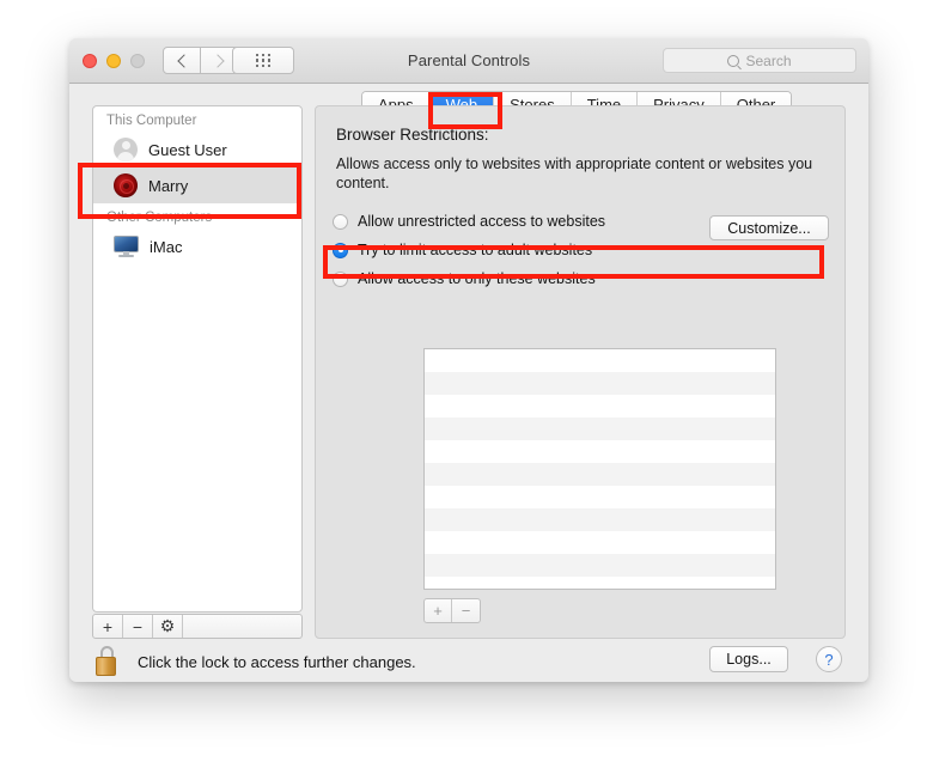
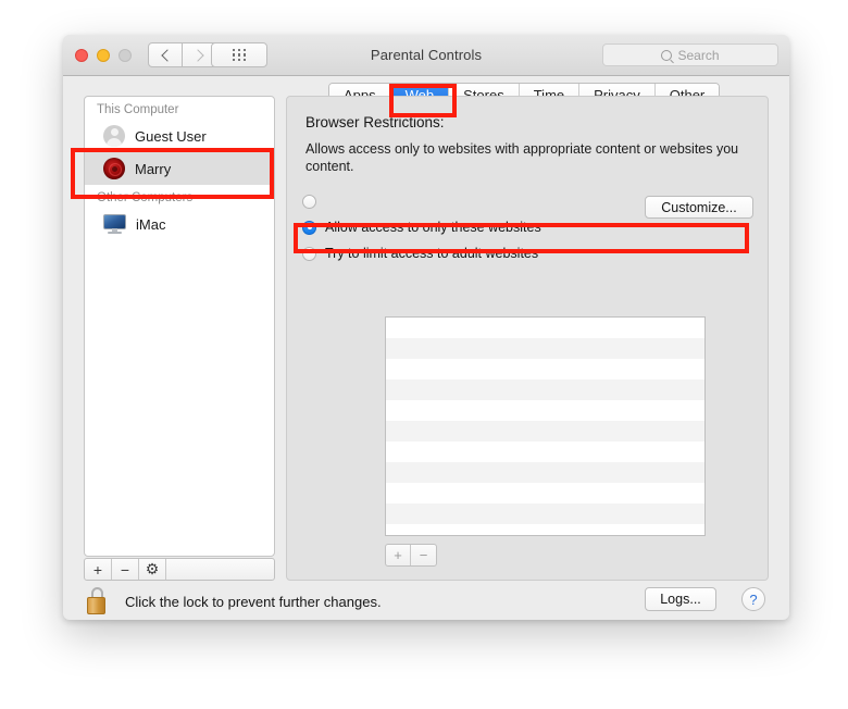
  Parental Controls
  Search
  This Computer
  Guest User
  Marry
  Other Computers
  iMac
  +
  −
  ⚙
  Browser Restrictions:
  Allows access only to websites with appropriate content or websites you content.
- Allow unrestricted access to websites
- Try to limit access to adult websites
+ Allow access to only these websites
  Customize...
- Allow access to only these websites
+ Try to limit access to adult websites
  +
  −
- Click the lock to access further changes.
+ Click the lock to prevent further changes.
  Logs...
  ?
